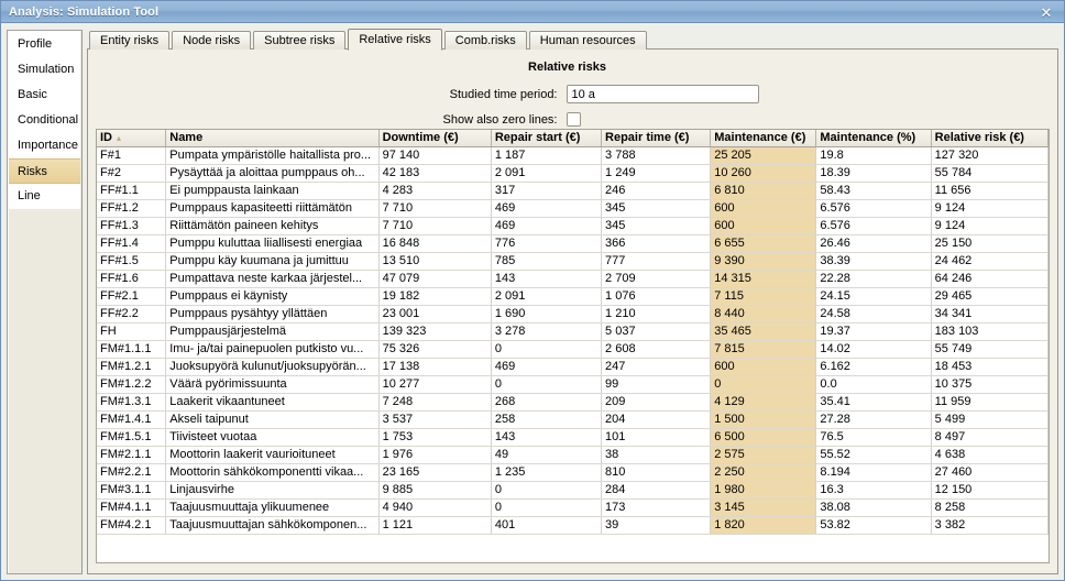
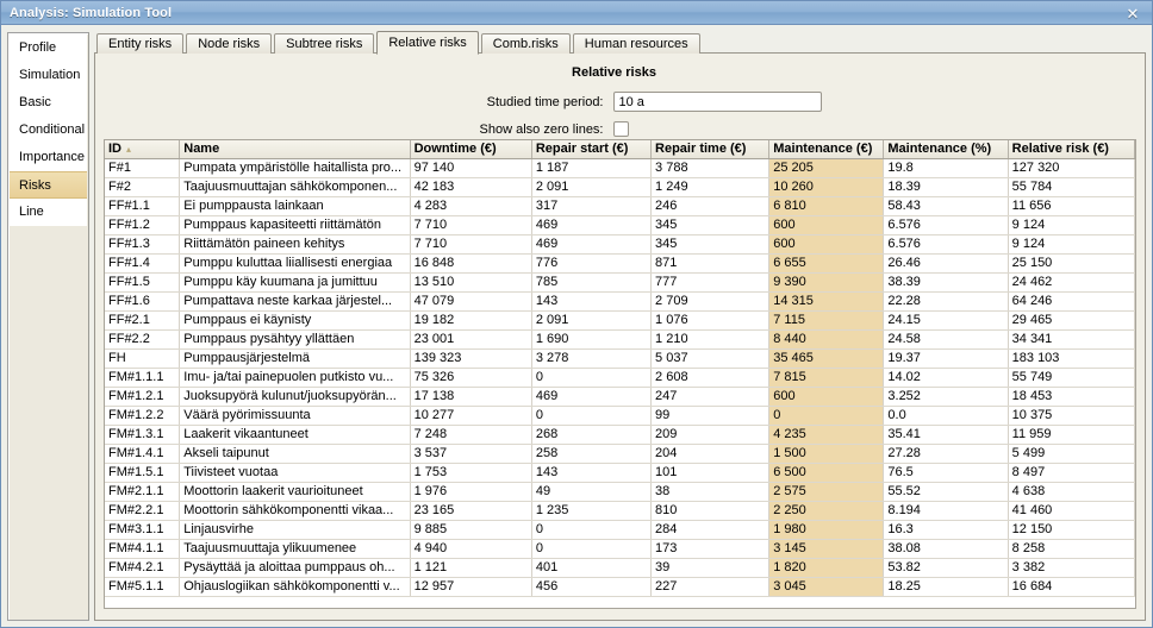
  Analysis: Simulation Tool
  ✕
  Profile
  Simulation
  Basic
  Conditional
  Importance
  Risks
  Line
  Entity risks
  Node risks
  Subtree risks
  Relative risks
  Comb.risks
  Human resources
  Relative risks
  Studied time period:
  10 a
  Show also zero lines:
  ID ▴	Name	Downtime (€)	Repair start (€)	Repair time (€)	Maintenance (€)	Maintenance (%)	Relative risk (€)
  F#1	Pumpata ympäristölle haitallista pro...	97 140	1 187	3 788	25 205	19.8	127 320
- F#2	Pysäyttää ja aloittaa pumppaus oh...	42 183	2 091	1 249	10 260	18.39	55 784
+ F#2	Taajuusmuuttajan sähkökomponen...	42 183	2 091	1 249	10 260	18.39	55 784
  FF#1.1	Ei pumppausta lainkaan	4 283	317	246	6 810	58.43	11 656
  FF#1.2	Pumppaus kapasiteetti riittämätön	7 710	469	345	600	6.576	9 124
  FF#1.3	Riittämätön paineen kehitys	7 710	469	345	600	6.576	9 124
- FF#1.4	Pumppu kuluttaa liiallisesti energiaa	16 848	776	366	6 655	26.46	25 150
+ FF#1.4	Pumppu kuluttaa liiallisesti energiaa	16 848	776	871	6 655	26.46	25 150
  FF#1.5	Pumppu käy kuumana ja jumittuu	13 510	785	777	9 390	38.39	24 462
  FF#1.6	Pumpattava neste karkaa järjestel...	47 079	143	2 709	14 315	22.28	64 246
  FF#2.1	Pumppaus ei käynisty	19 182	2 091	1 076	7 115	24.15	29 465
  FF#2.2	Pumppaus pysähtyy yllättäen	23 001	1 690	1 210	8 440	24.58	34 341
  FH	Pumppausjärjestelmä	139 323	3 278	5 037	35 465	19.37	183 103
  FM#1.1.1	Imu- ja/tai painepuolen putkisto vu...	75 326	0	2 608	7 815	14.02	55 749
- FM#1.2.1	Juoksupyörä kulunut/juoksupyörän...	17 138	469	247	600	6.162	18 453
+ FM#1.2.1	Juoksupyörä kulunut/juoksupyörän...	17 138	469	247	600	3.252	18 453
  FM#1.2.2	Väärä pyörimissuunta	10 277	0	99	0	0.0	10 375
- FM#1.3.1	Laakerit vikaantuneet	7 248	268	209	4 129	35.41	11 959
+ FM#1.3.1	Laakerit vikaantuneet	7 248	268	209	4 235	35.41	11 959
  FM#1.4.1	Akseli taipunut	3 537	258	204	1 500	27.28	5 499
  FM#1.5.1	Tiivisteet vuotaa	1 753	143	101	6 500	76.5	8 497
  FM#2.1.1	Moottorin laakerit vaurioituneet	1 976	49	38	2 575	55.52	4 638
- FM#2.2.1	Moottorin sähkökomponentti vikaa...	23 165	1 235	810	2 250	8.194	27 460
+ FM#2.2.1	Moottorin sähkökomponentti vikaa...	23 165	1 235	810	2 250	8.194	41 460
  FM#3.1.1	Linjausvirhe	9 885	0	284	1 980	16.3	12 150
  FM#4.1.1	Taajuusmuuttaja ylikuumenee	4 940	0	173	3 145	38.08	8 258
- FM#4.2.1	Taajuusmuuttajan sähkökomponen...	1 121	401	39	1 820	53.82	3 382
+ FM#4.2.1	Pysäyttää ja aloittaa pumppaus oh...	1 121	401	39	1 820	53.82	3 382
+ FM#5.1.1	Ohjauslogiikan sähkökomponentti v...	12 957	456	227	3 045	18.25	16 684
